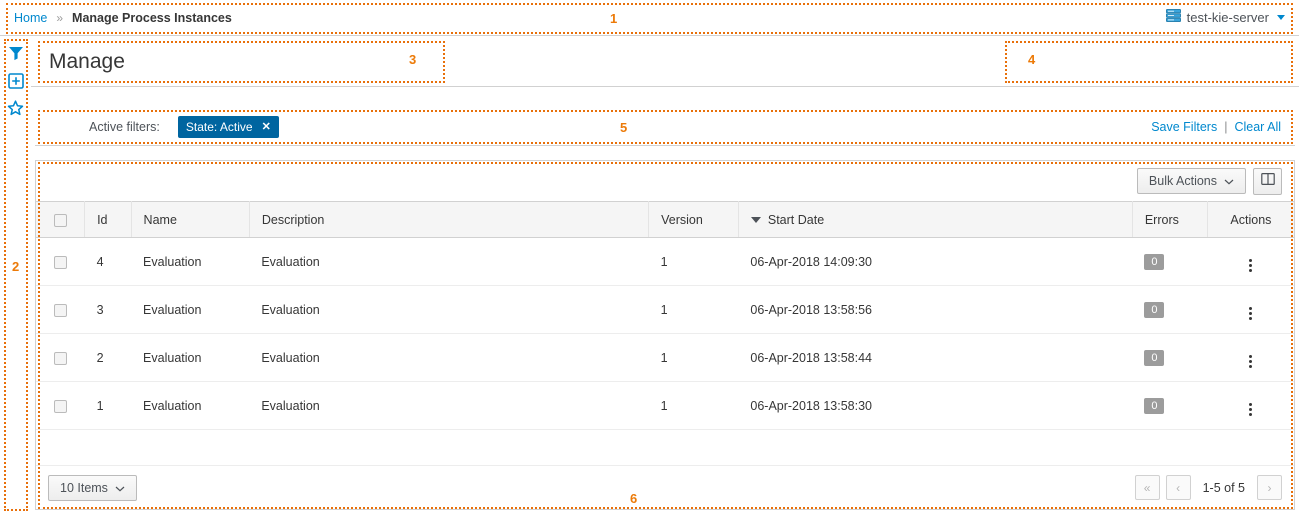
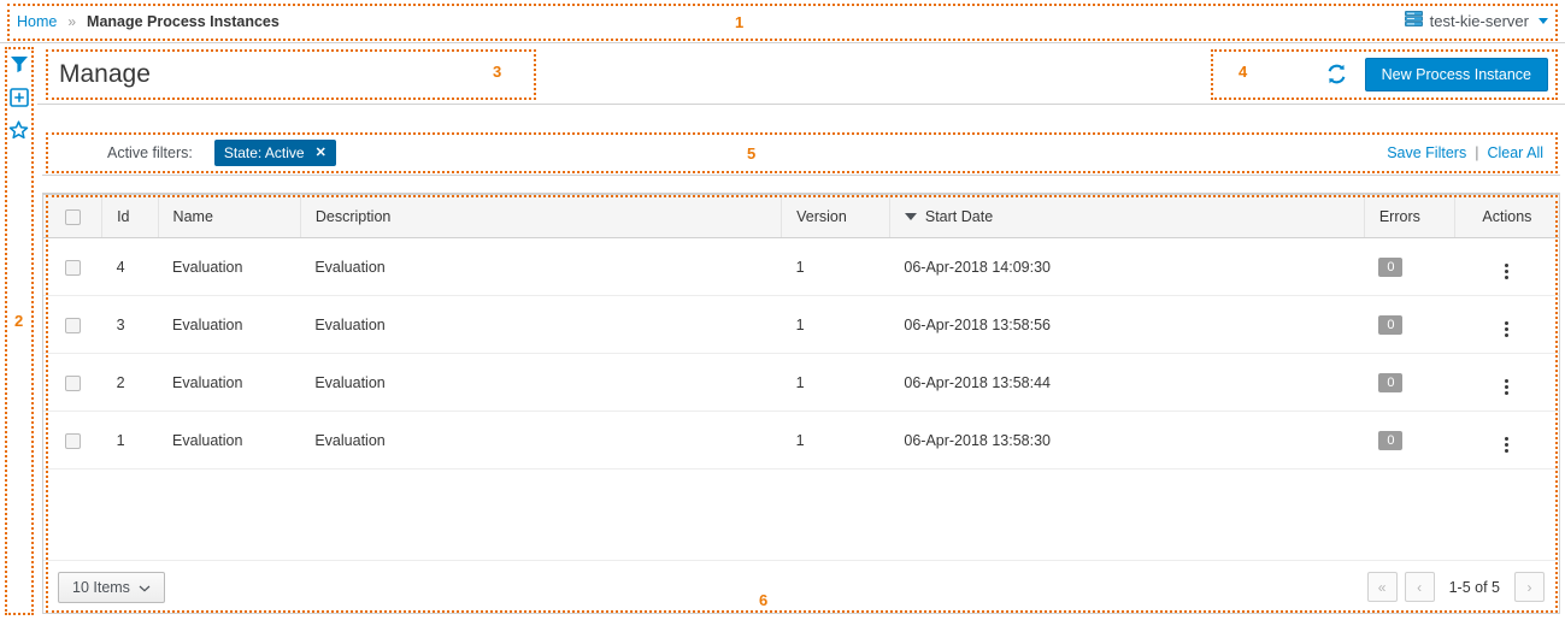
  Home
  »
  Manage Process Instances
  test-kie-server
  Manage
+ New Process Instance
  Active filters:
  State: Active
  ✕
  Save Filters
  |
  Clear All
- Bulk Actions
  	Id	Name	Description	Version	Start Date	Errors	Actions
  	4	Evaluation	Evaluation	1	06-Apr-2018 14:09:30	0
  	3	Evaluation	Evaluation	1	06-Apr-2018 13:58:56	0
  	2	Evaluation	Evaluation	1	06-Apr-2018 13:58:44	0
  	1	Evaluation	Evaluation	1	06-Apr-2018 13:58:30	0
  10 Items
  «
  ‹
  1-5 of 5
  ›
  1
  2
  3
  4
  5
  6
